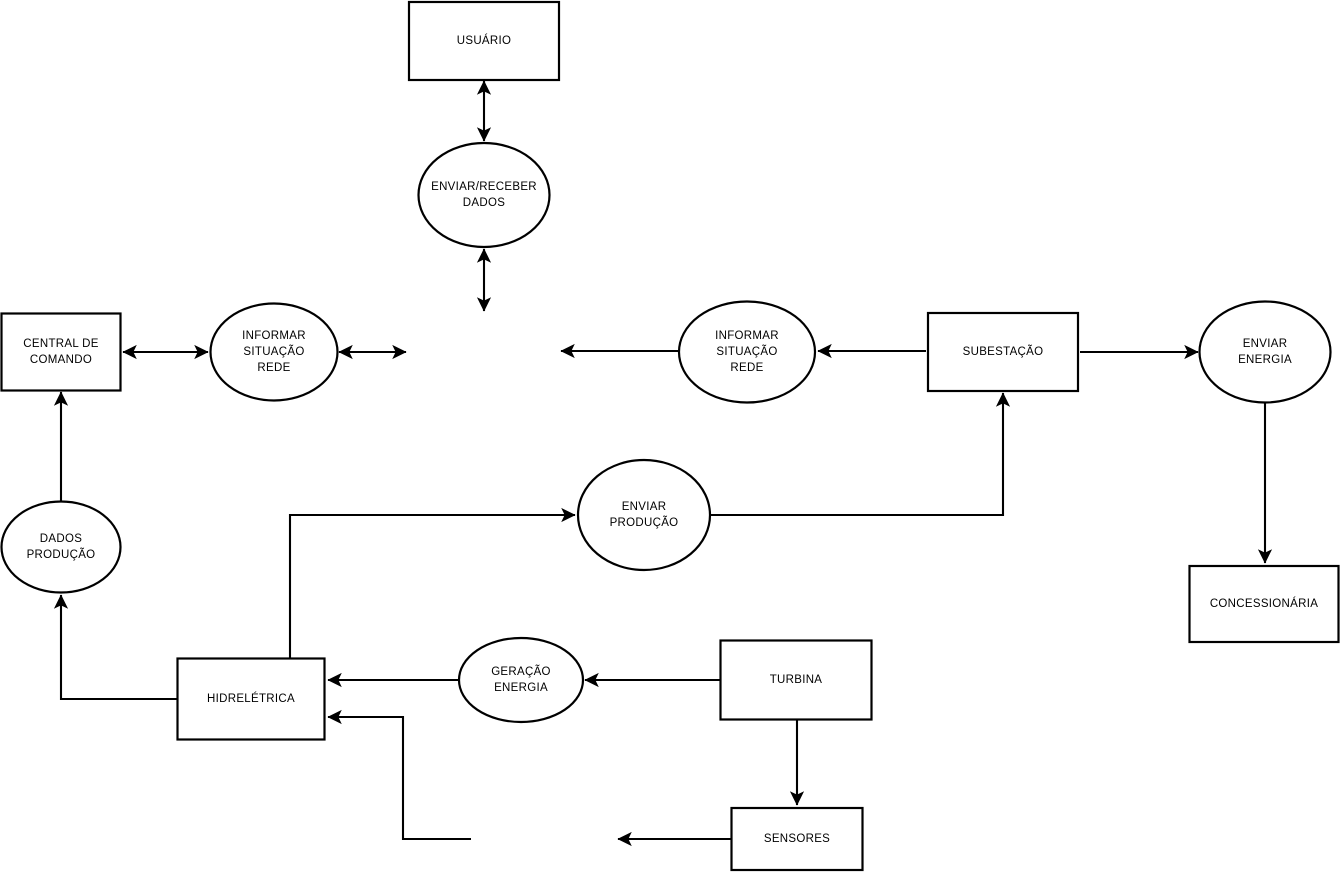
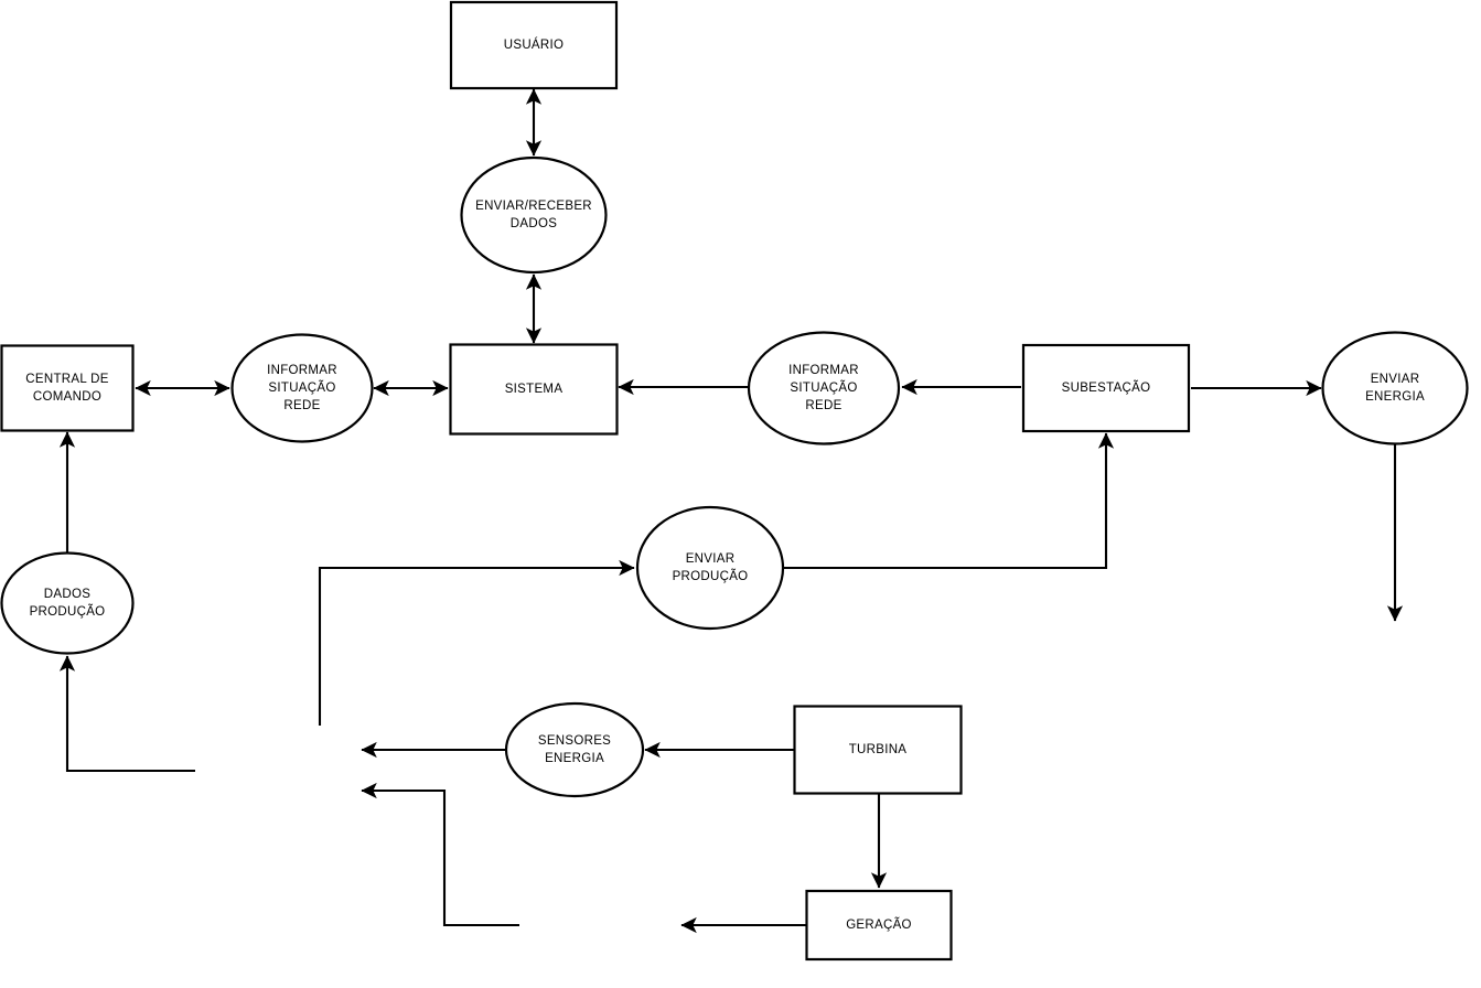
  USUÁRIO
  ENVIAR/RECEBER
  DADOS
  CENTRAL DE
  COMANDO
  INFORMAR
  SITUAÇÃO
  REDE
+ SISTEMA
  INFORMAR
  SITUAÇÃO
  REDE
  SUBESTAÇÃO
  ENVIAR
  ENERGIA
- CONCESSIONÁRIA
  DADOS
  PRODUÇÃO
  ENVIAR
  PRODUÇÃO
- HIDRELÉTRICA
- GERAÇÃO
+ SENSORES
  ENERGIA
  TURBINA
- SENSORES
+ GERAÇÃO
